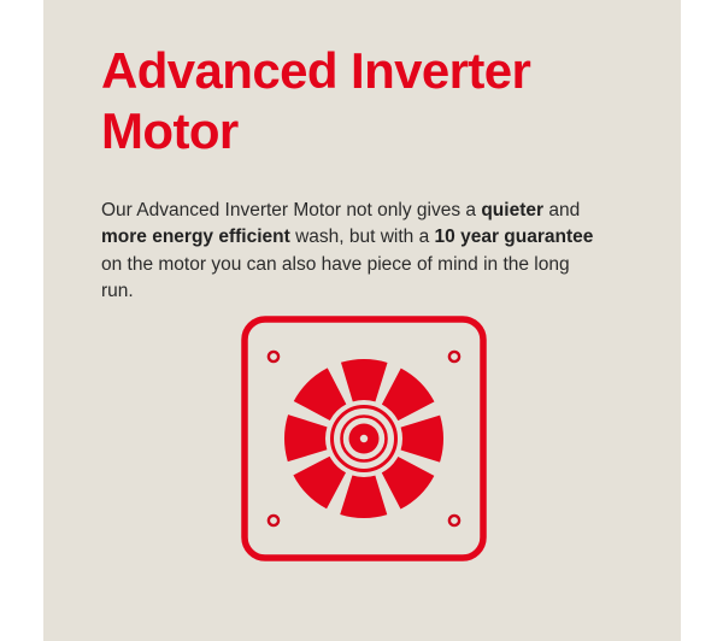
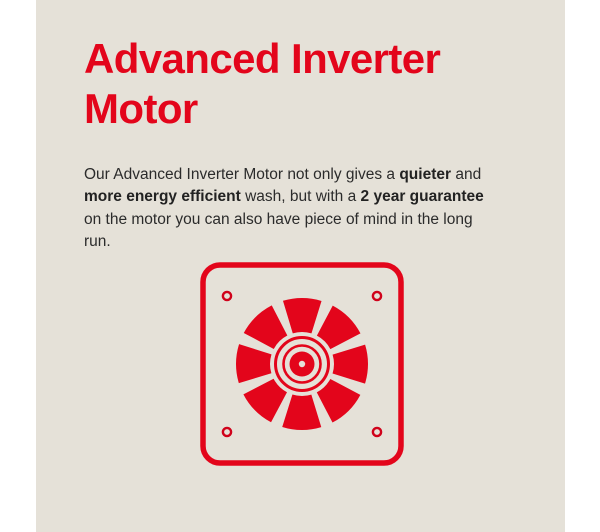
  Advanced Inverter
  Motor
- Our Advanced Inverter Motor not only gives a quieter and more energy efficient wash, but with a 10 year guarantee on the motor you can also have piece of mind in the long run.
+ Our Advanced Inverter Motor not only gives a quieter and more energy efficient wash, but with a 2 year guarantee on the motor you can also have piece of mind in the long run.
